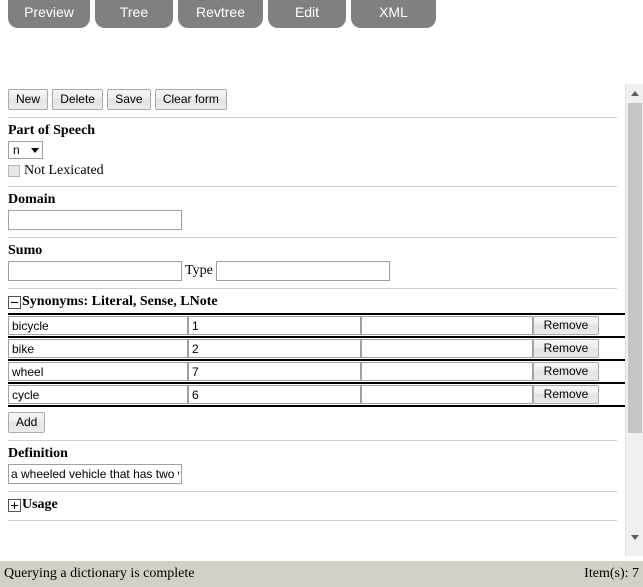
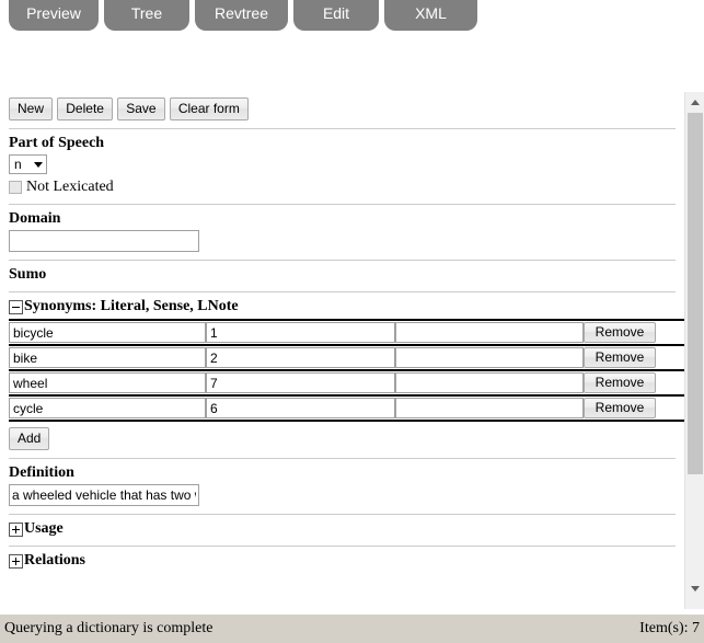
  Preview
  Tree
  Revtree
  Edit
  XML
  New Delete Save Clear form
  Part of Speech
  n
  Not Lexicated
  Domain
  Sumo
- Type
  Synonyms: Literal, Sense, LNote
  bicycle	1		Remove
  bike	2		Remove
  wheel	7		Remove
  cycle	6		Remove
  Add
  Definition
  a wheeled vehicle that has two
  Usage
+ Relations
  Querying a dictionary is complete
  Item(s): 7
